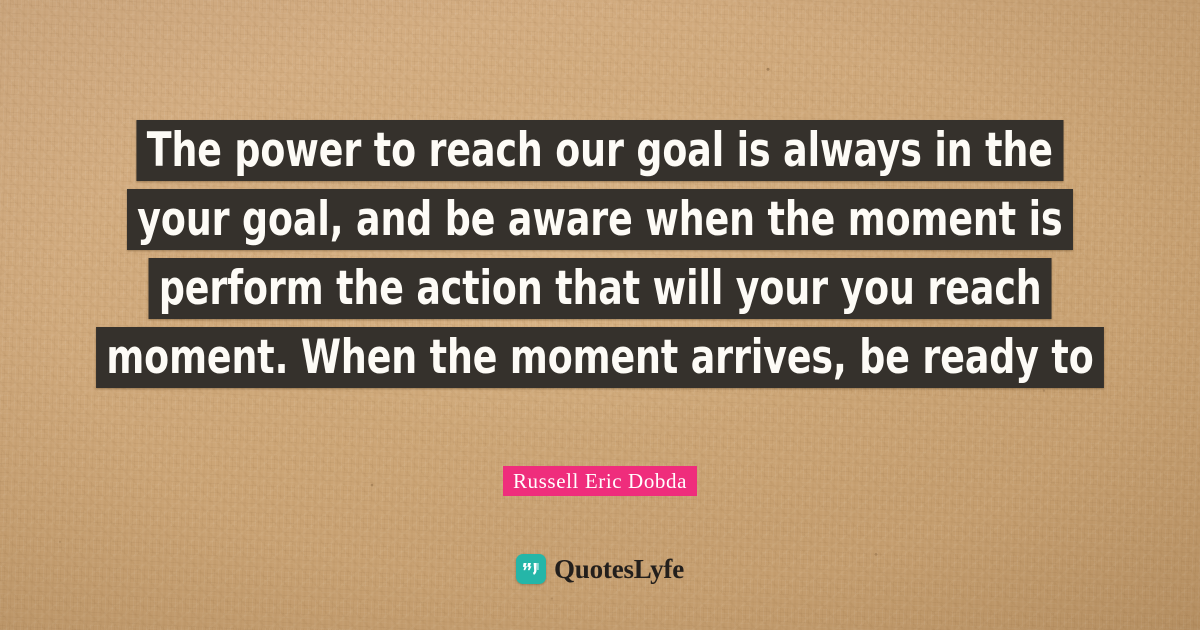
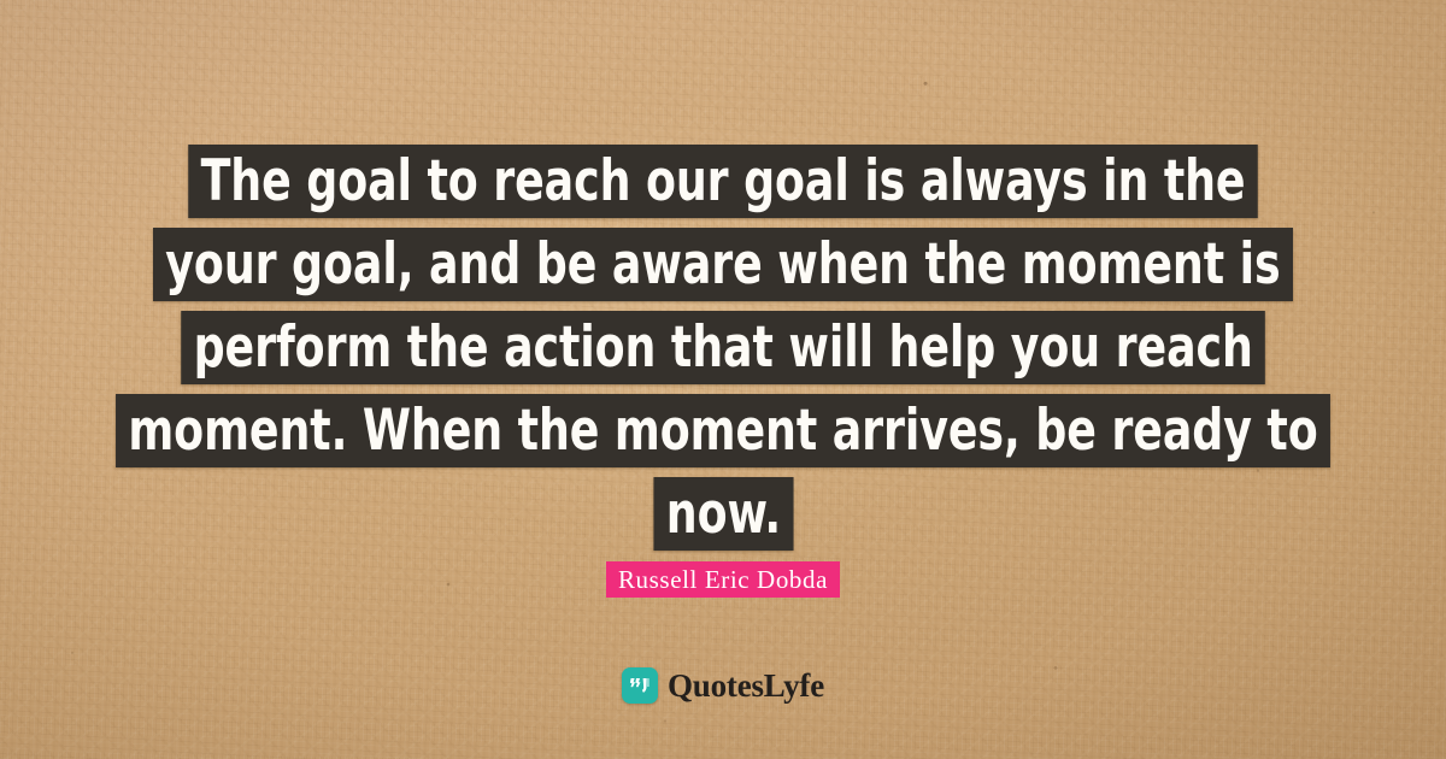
- The power to reach our goal is always in the
+ The goal to reach our goal is always in the
  your goal, and be aware when the moment is
- perform the action that will your you reach
+ perform the action that will help you reach
  moment. When the moment arrives, be ready to
+ now.
  Russell Eric Dobda
  QuotesLyfe
